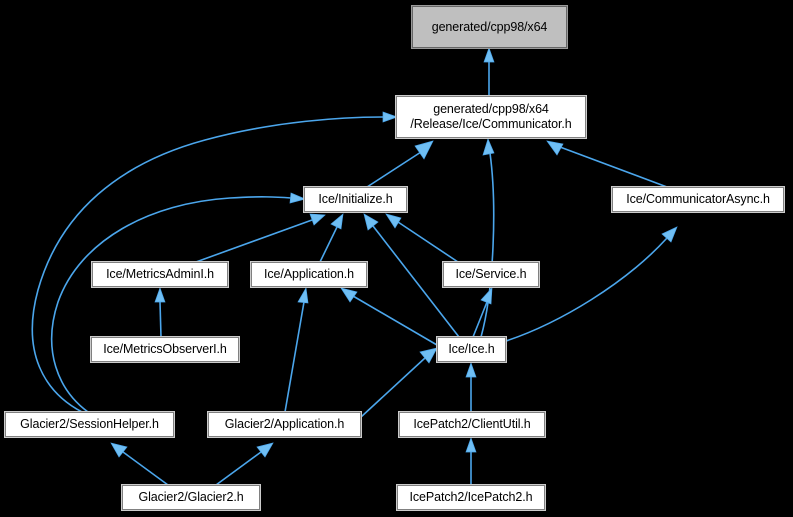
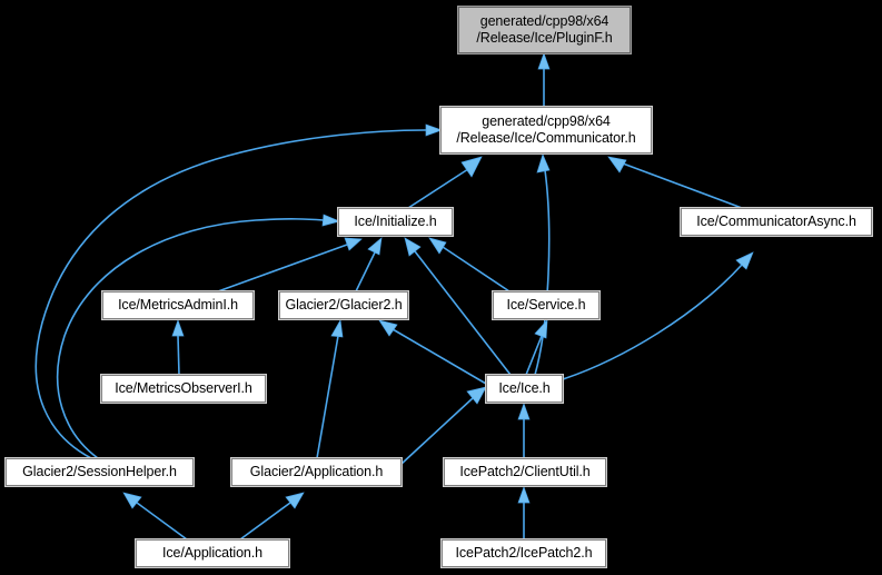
  generated/cpp98/x64
+ /Release/Ice/PluginF.h
  generated/cpp98/x64
  /Release/Ice/Communicator.h
  Ice/Initialize.h
  Ice/CommunicatorAsync.h
  Ice/MetricsAdminI.h
- Ice/Application.h
+ Glacier2/Glacier2.h
  Ice/Service.h
  Ice/MetricsObserverI.h
  Ice/Ice.h
  Glacier2/SessionHelper.h
  Glacier2/Application.h
  IcePatch2/ClientUtil.h
- Glacier2/Glacier2.h
+ Ice/Application.h
  IcePatch2/IcePatch2.h
